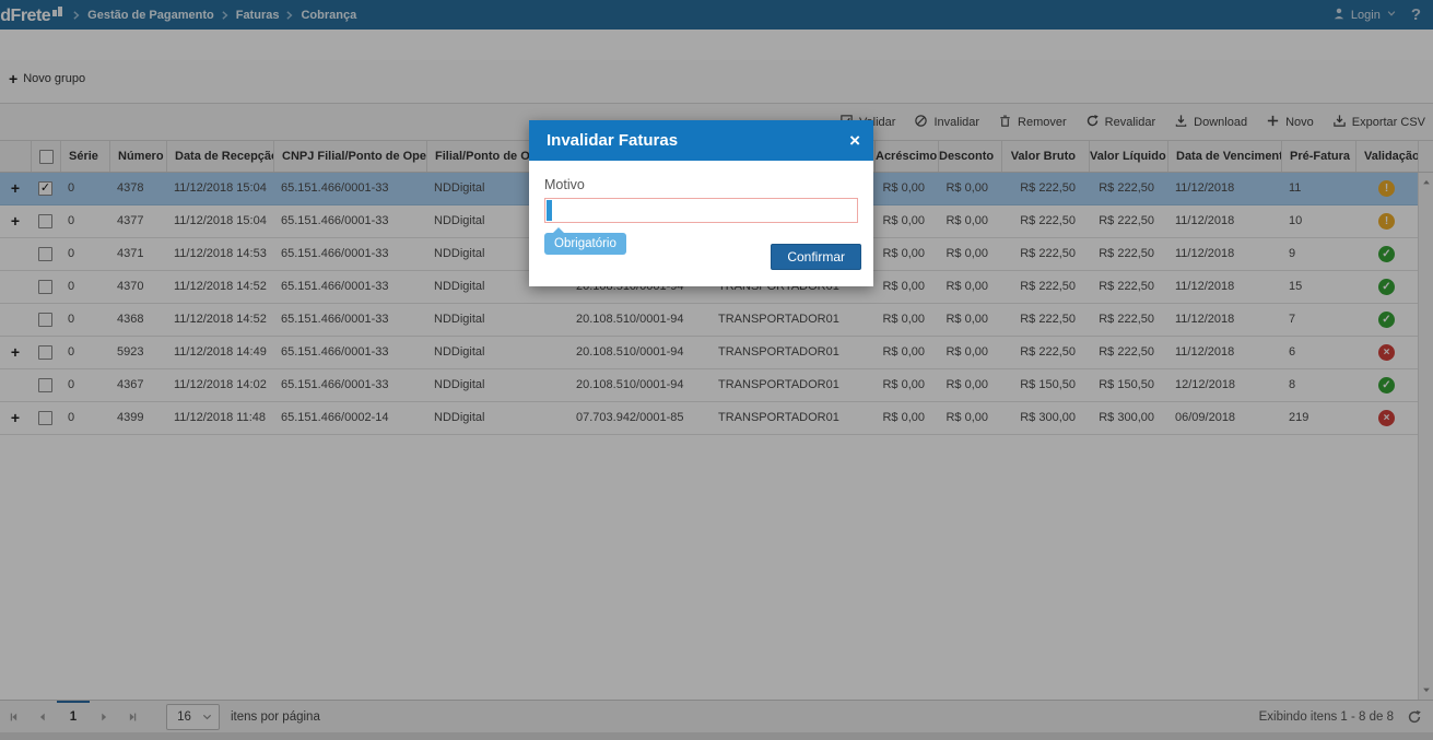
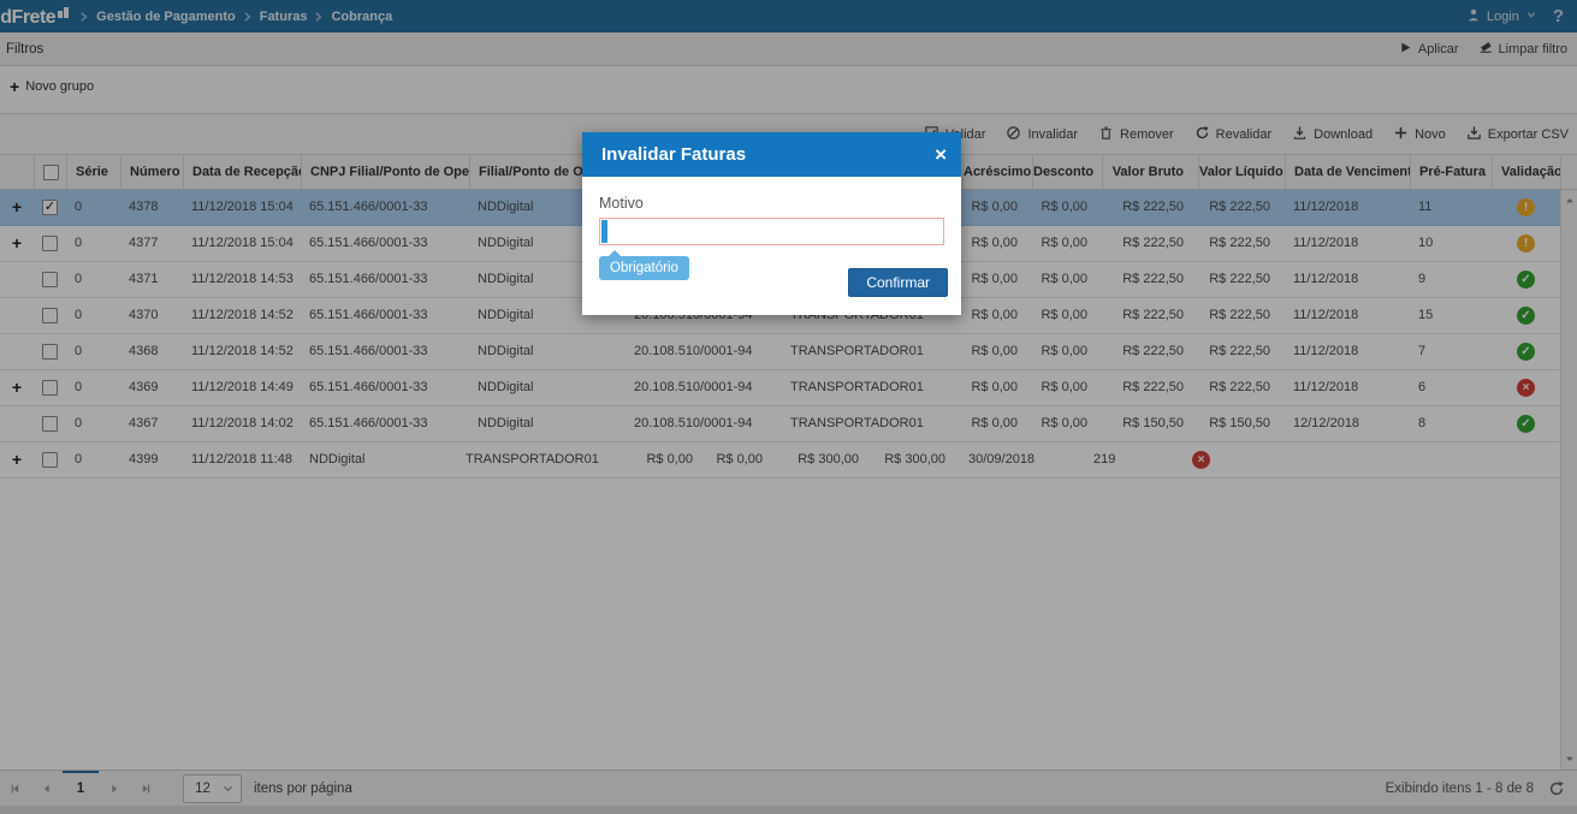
  dFrete
  Gestão de Pagamento
  Faturas
  Cobrança
  Login
  ?
+ Filtros
+ Aplicar
+ Limpar filtro
  +
  Novo grupo
  lidar
  Invalidar
  Remover
  Revalidar
  Download
  Novo
  Exportar CSV
  Série
  Número
  Data de Recepçã
  CNPJ Filial/Ponto de Ope
  Acréscimo
  Desconto
  Valor Bruto
  Valor Líquido
  Data de Venciment
  Pré-Fatura
  Validação
  +
  ✓
  0
  4378
  11/12/2018 15:04
  65.151.466/0001-33
  NDDigital
  R$ 0,00
  R$ 0,00
  R$ 222,50
  R$ 222,50
  11/12/2018
  11
  !
  +
  0
  4377
  11/12/2018 15:04
  65.151.466/0001-33
  NDDigital
  R$ 0,00
  R$ 0,00
  R$ 222,50
  R$ 222,50
  11/12/2018
  10
  !
  0
  4371
  11/12/2018 14:53
  65.151.466/0001-33
  NDDigital
  R$ 0,00
  R$ 0,00
  R$ 222,50
  R$ 222,50
  11/12/2018
  9
  ✓
  0
  4370
  11/12/2018 14:52
  65.151.466/0001-33
  NDDigital
  20.108.510/0001-94
  TRANSPORTADOR01
  R$ 0,00
  R$ 0,00
  R$ 222,50
  R$ 222,50
  11/12/2018
  15
  ✓
  0
  4368
  11/12/2018 14:52
  65.151.466/0001-33
  NDDigital
  20.108.510/0001-94
  TRANSPORTADOR01
  R$ 0,00
  R$ 0,00
  R$ 222,50
  R$ 222,50
  11/12/2018
  7
  ✓
  +
  0
- 5923
+ 4369
  11/12/2018 14:49
  65.151.466/0001-33
  NDDigital
  20.108.510/0001-94
  TRANSPORTADOR01
  R$ 0,00
  R$ 0,00
  R$ 222,50
  R$ 222,50
  11/12/2018
  6
  ×
  0
  4367
  11/12/2018 14:02
  65.151.466/0001-33
  NDDigital
  20.108.510/0001-94
  TRANSPORTADOR01
  R$ 0,00
  R$ 0,00
  R$ 150,50
  R$ 150,50
  12/12/2018
  8
  ✓
  +
  0
  4399
  11/12/2018 11:48
- 65.151.466/0002-14
  NDDigital
- 07.703.942/0001-85
  TRANSPORTADOR01
  R$ 0,00
  R$ 0,00
  R$ 300,00
  R$ 300,00
- 06/09/2018
+ 30/09/2018
  219
  ×
  1
- 16
+ 12
  itens por página
  Exibindo itens 1 - 8 de 8
  Invalidar Faturas
  ×
  Motivo
  Obrigatório
  Confirmar
